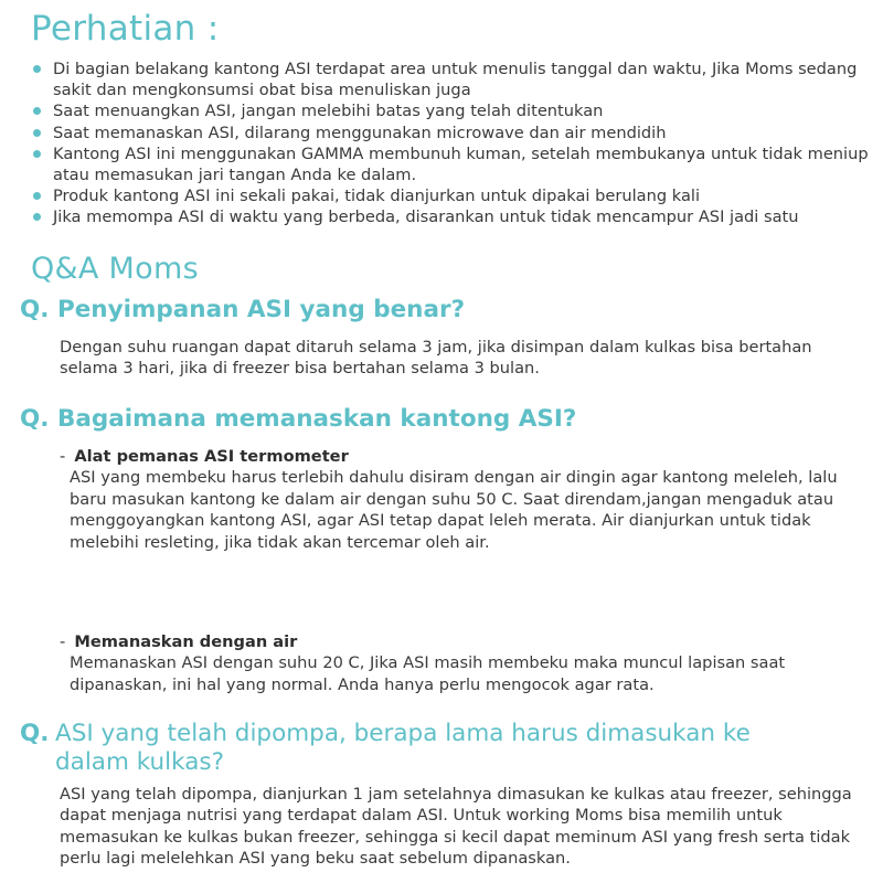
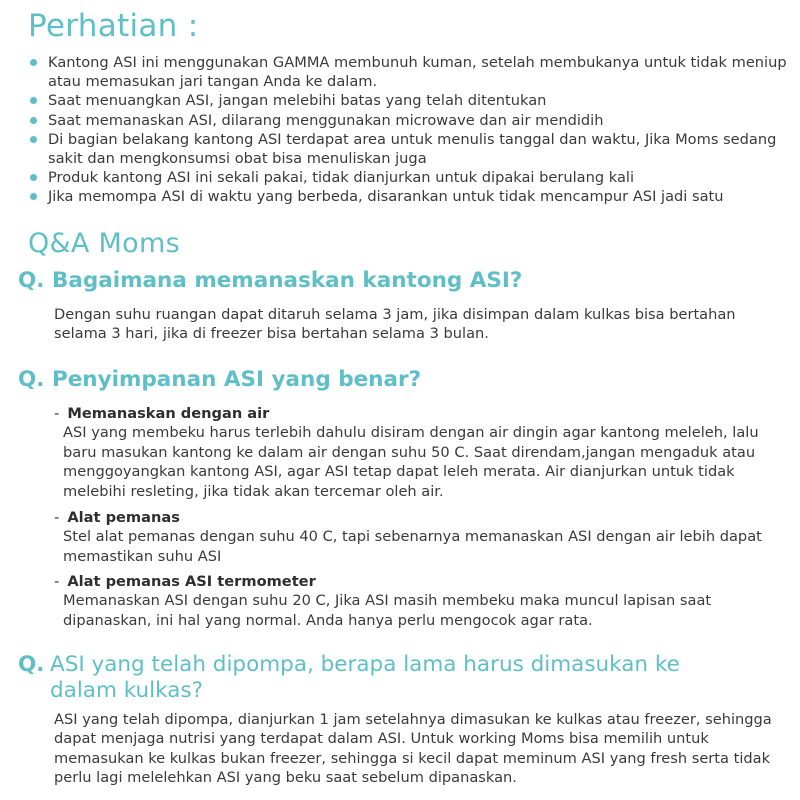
  Perhatian :
- Di bagian belakang kantong ASI terdapat area untuk menulis tanggal dan waktu, Jika Moms sedang sakit dan mengkonsumsi obat bisa menuliskan juga
+ Kantong ASI ini menggunakan GAMMA membunuh kuman, setelah membukanya untuk tidak meniup atau memasukan jari tangan Anda ke dalam.
  Saat menuangkan ASI, jangan melebihi batas yang telah ditentukan
  Saat memanaskan ASI, dilarang menggunakan microwave dan air mendidih
- Kantong ASI ini menggunakan GAMMA membunuh kuman, setelah membukanya untuk tidak meniup atau memasukan jari tangan Anda ke dalam.
+ Di bagian belakang kantong ASI terdapat area untuk menulis tanggal dan waktu, Jika Moms sedang sakit dan mengkonsumsi obat bisa menuliskan juga
  Produk kantong ASI ini sekali pakai, tidak dianjurkan untuk dipakai berulang kali
  Jika memompa ASI di waktu yang berbeda, disarankan untuk tidak mencampur ASI jadi satu
  Q&A Moms
- Q. Penyimpanan ASI yang benar?
+ Q. Bagaimana memanaskan kantong ASI?
  Dengan suhu ruangan dapat ditaruh selama 3 jam, jika disimpan dalam kulkas bisa bertahan selama 3 hari, jika di freezer bisa bertahan selama 3 bulan.
- Q. Bagaimana memanaskan kantong ASI?
+ Q. Penyimpanan ASI yang benar?
- - Alat pemanas ASI termometer
+ - Memanaskan dengan air
  ASI yang membeku harus terlebih dahulu disiram dengan air dingin agar kantong meleleh, lalu baru masukan kantong ke dalam air dengan suhu 50 C. Saat direndam,jangan mengaduk atau menggoyangkan kantong ASI, agar ASI tetap dapat leleh merata. Air dianjurkan untuk tidak melebihi resleting, jika tidak akan tercemar oleh air.
+ - Alat pemanas
+ Stel alat pemanas dengan suhu 40 C, tapi sebenarnya memanaskan ASI dengan air lebih dapat memastikan suhu ASI
- - Memanaskan dengan air
+ - Alat pemanas ASI termometer
  Memanaskan ASI dengan suhu 20 C, Jika ASI masih membeku maka muncul lapisan saat dipanaskan, ini hal yang normal. Anda hanya perlu mengocok agar rata.
  Q. ASI yang telah dipompa, berapa lama harus dimasukan ke dalam kulkas?
  ASI yang telah dipompa, dianjurkan 1 jam setelahnya dimasukan ke kulkas atau freezer, sehingga dapat menjaga nutrisi yang terdapat dalam ASI. Untuk working Moms bisa memilih untuk memasukan ke kulkas bukan freezer, sehingga si kecil dapat meminum ASI yang fresh serta tidak perlu lagi melelehkan ASI yang beku saat sebelum dipanaskan.
